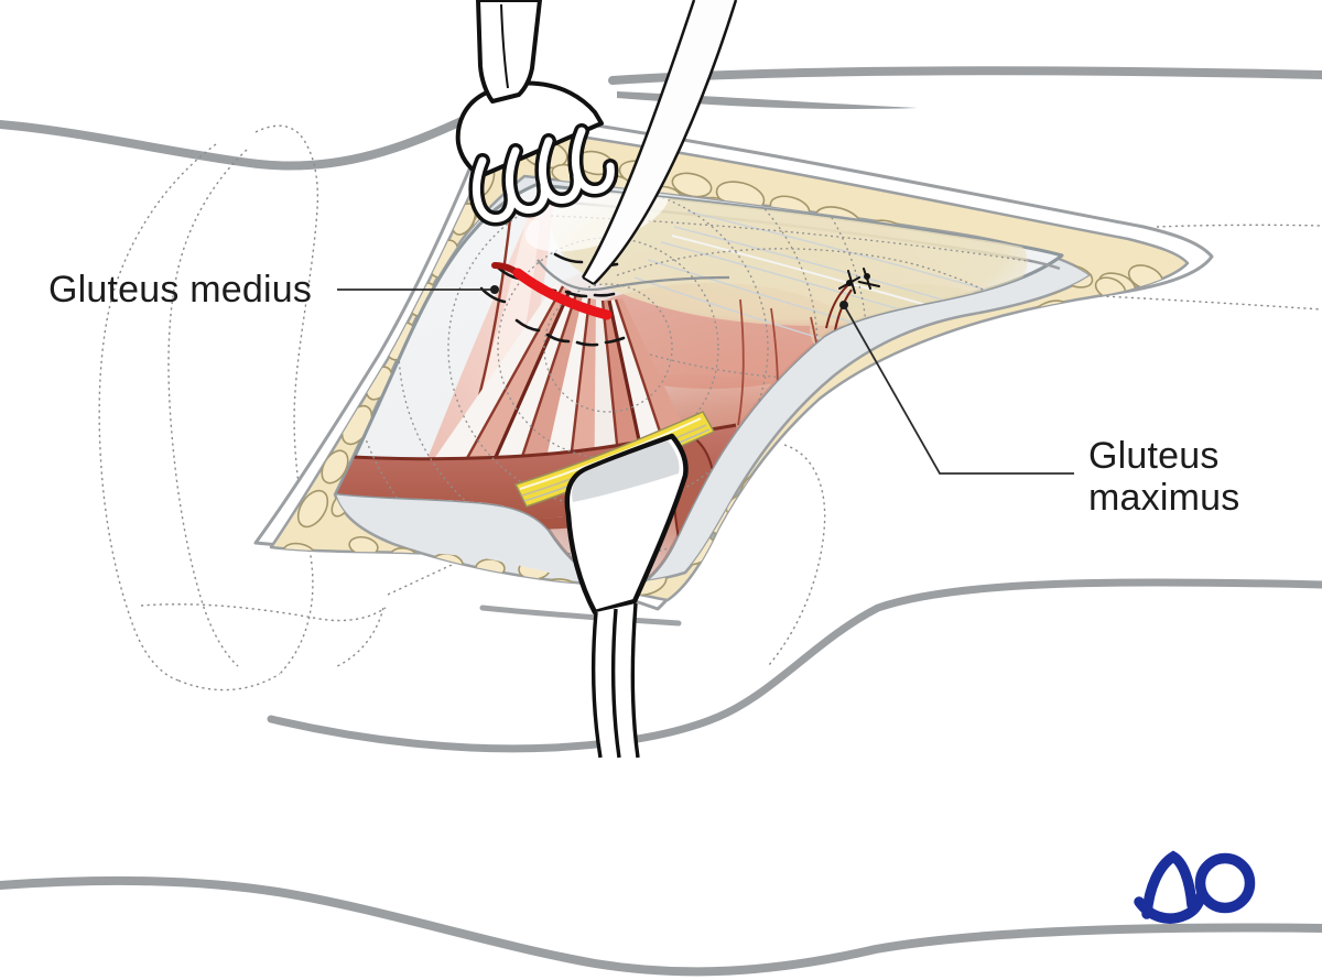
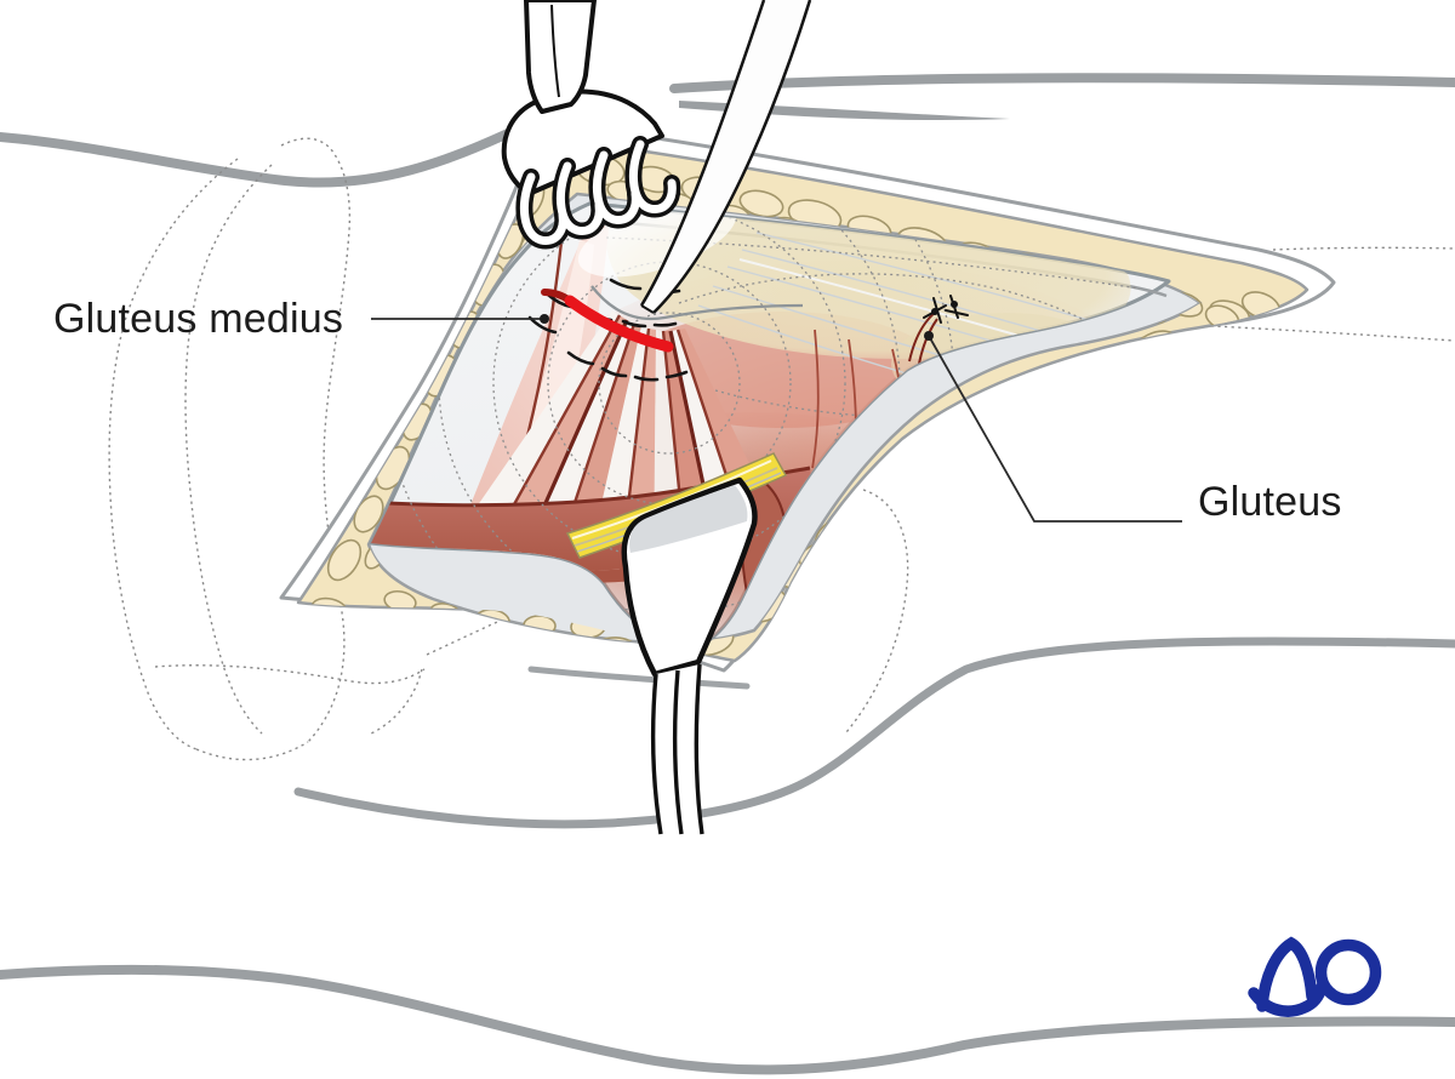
  Gluteus medius
  Gluteus
- maximus
